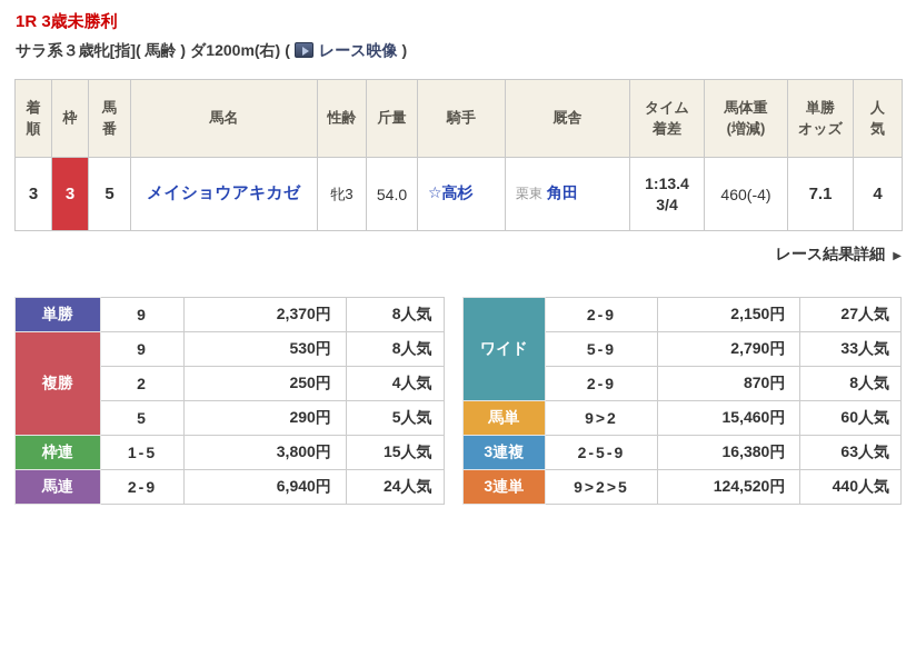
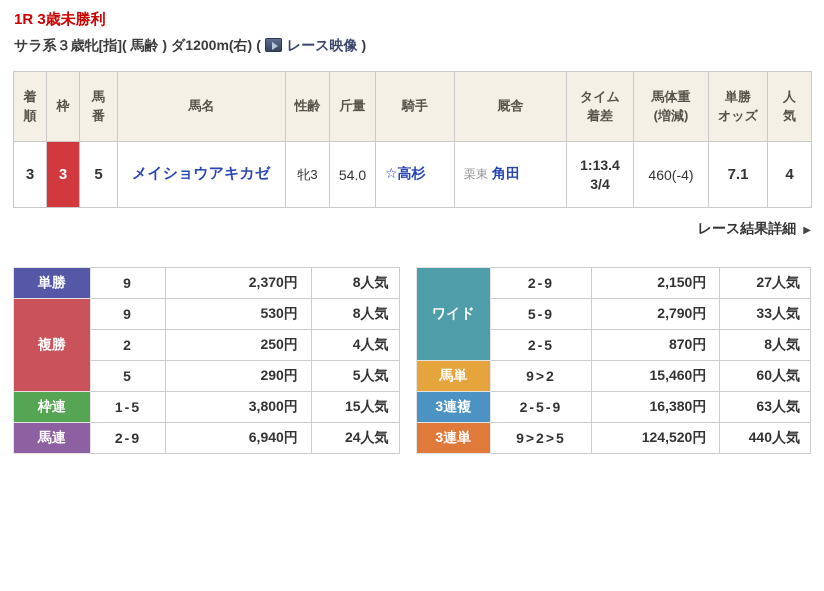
  1R 3歳未勝利
  サラ系３歳牝[指]( 馬齢 ) ダ1200m(右)
  (
  レース映像
  )
  着順	枠	馬番	馬名	性齢	斤量	騎手	厩舎	タイム着差	馬体重(増減)	単勝オッズ	人気
  3	3	5	メイショウアキカゼ	牝3	54.0	☆高杉	栗東 角田	1:13.43/4	460(-4)	7.1	4
  レース結果詳細 ▶
  単勝	9	2,370円	8人気
  複勝	9	530円	8人気
  2	250円	4人気
  5	290円	5人気
  枠連	1-5	3,800円	15人気
  馬連	2-9	6,940円	24人気
  ワイド	2-9	2,150円	27人気
  5-9	2,790円	33人気
- 2-9	870円	8人気
+ 2-5	870円	8人気
  馬単	9>2	15,460円	60人気
  3連複	2-5-9	16,380円	63人気
  3連単	9>2>5	124,520円	440人気
